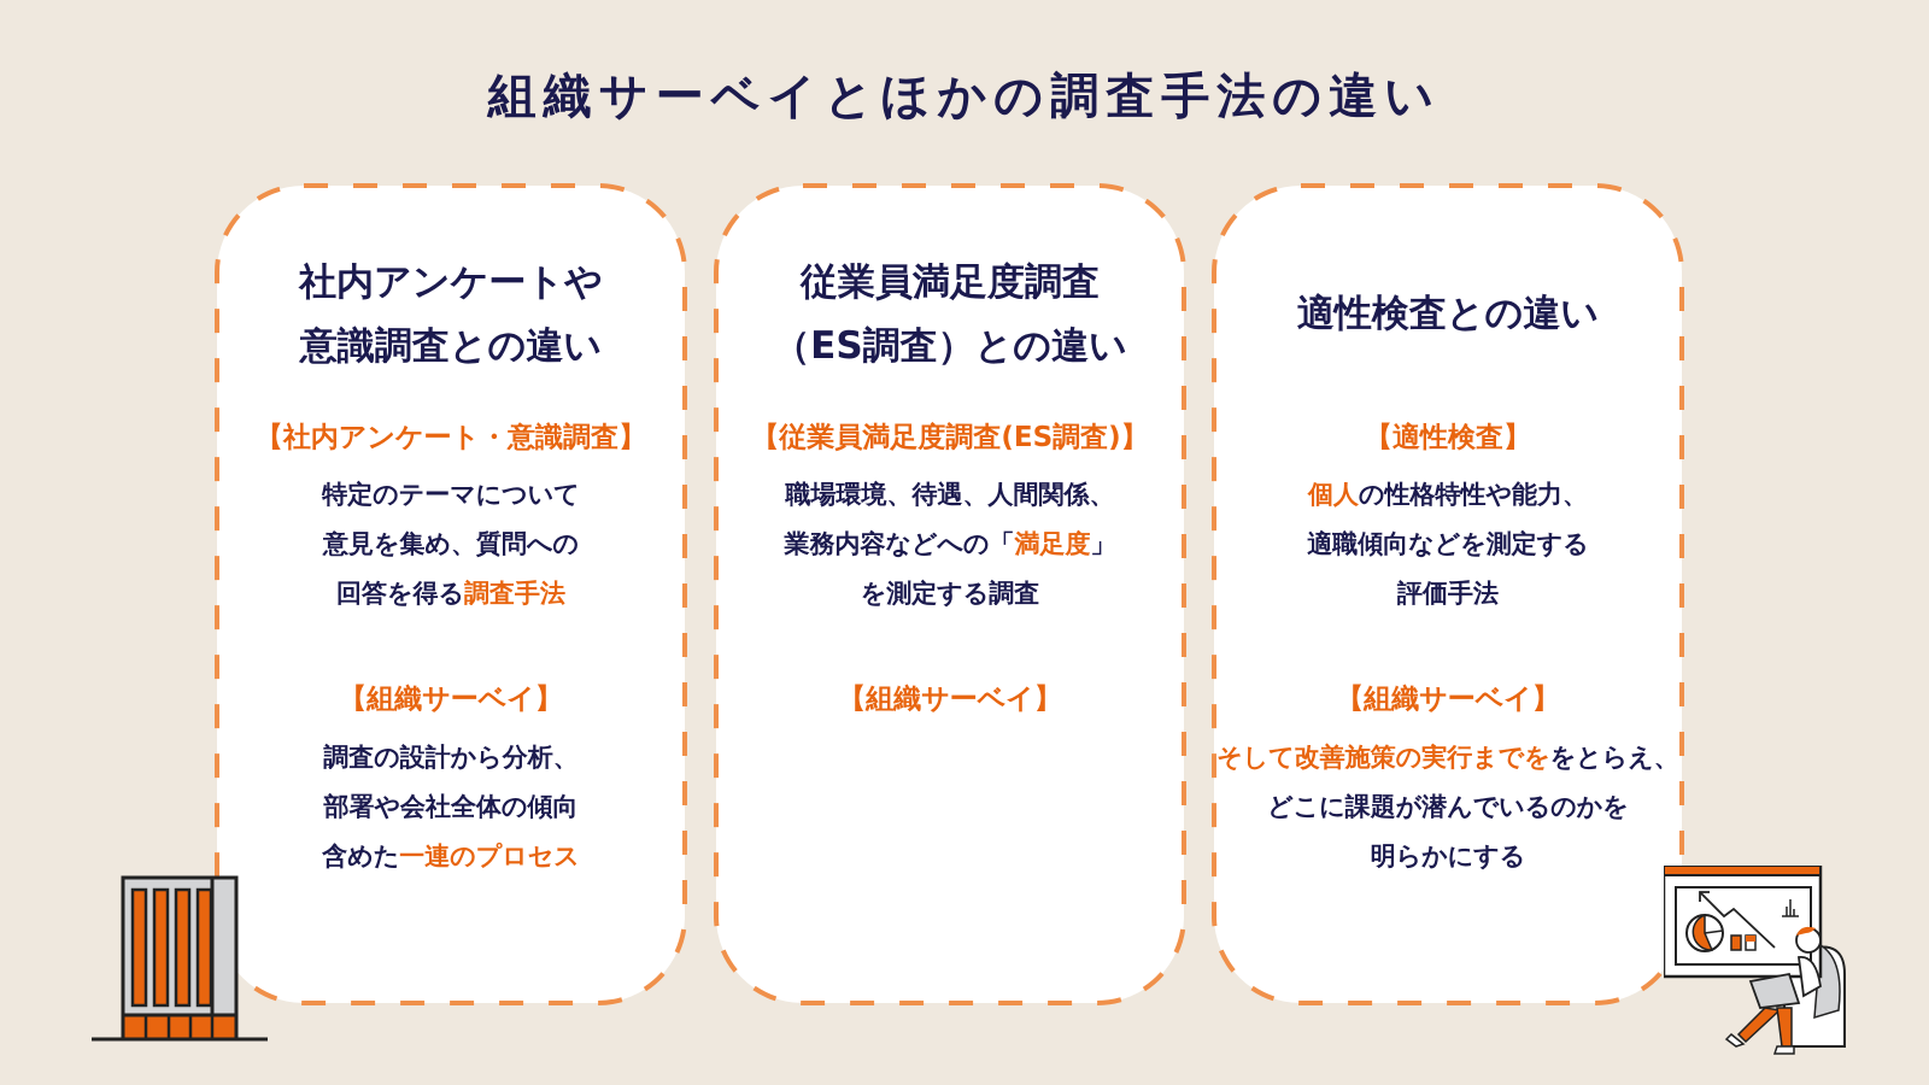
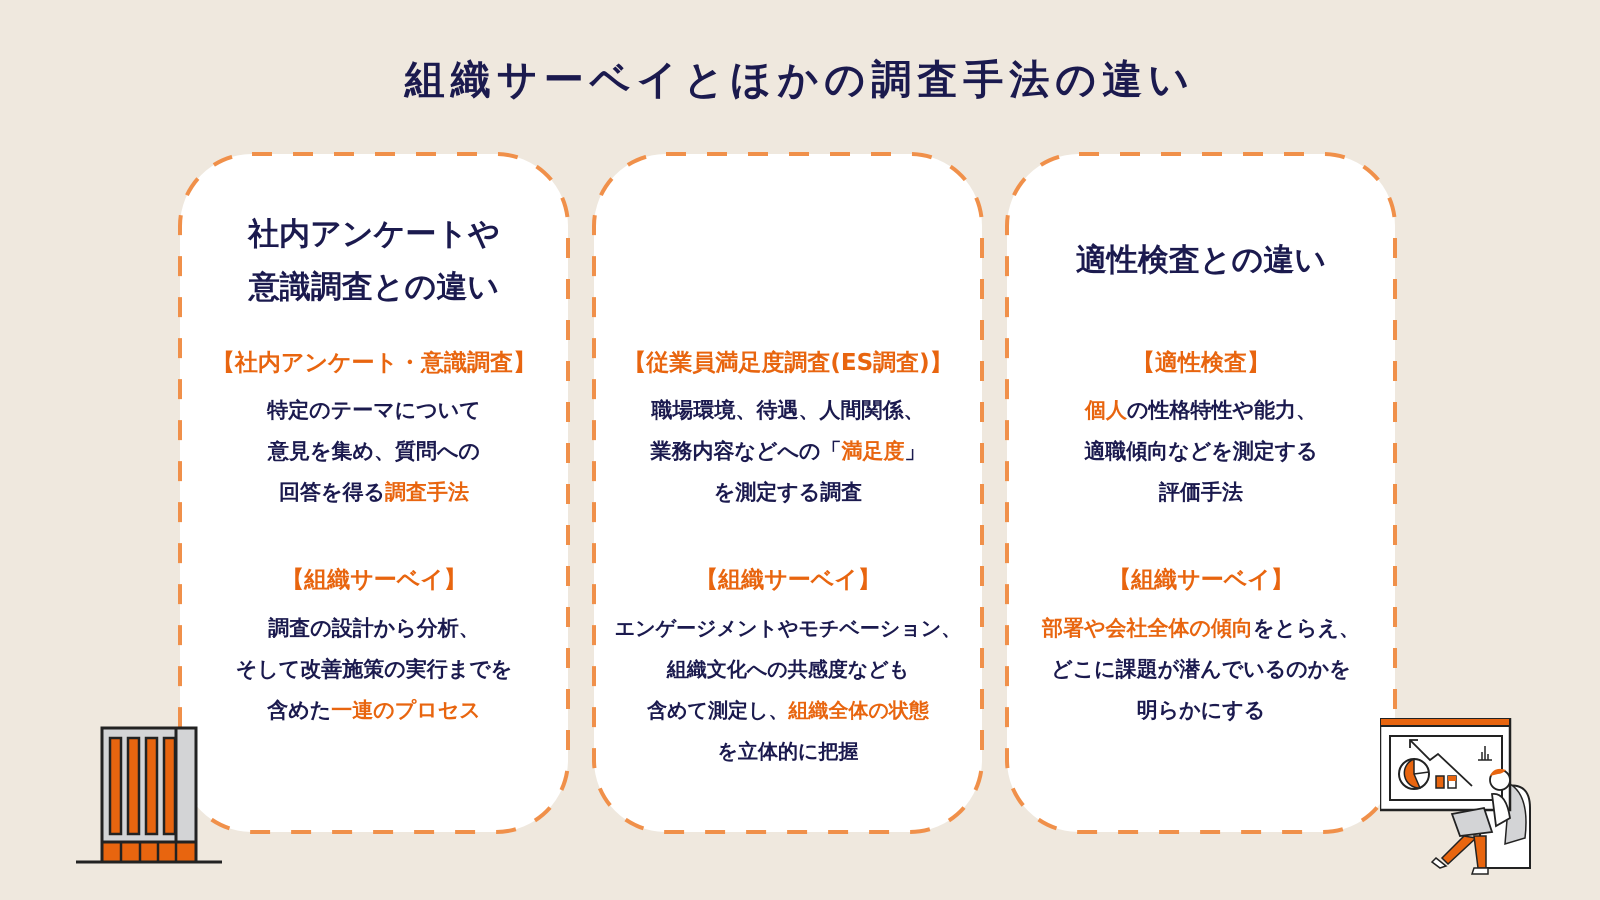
  組織サーベイとほかの調査手法の違い
  社内アンケートや
  意識調査との違い
  【社内アンケート・意識調査】
  特定のテーマについて
  意見を集め、質問への
  回答を得る調査手法
  【組織サーベイ】
  調査の設計から分析、
- 部署や会社全体の傾向
+ そして改善施策の実行までを
  含めた一連のプロセス
- 従業員満足度調査
- （ES調査）との違い
  【従業員満足度調査(ES調査)】
  職場環境、待遇、人間関係、
  業務内容などへの「満足度」
  を測定する調査
  【組織サーベイ】
+ エンゲージメントやモチベーション、
+ 組織文化への共感度なども
+ 含めて測定し、組織全体の状態
+ を立体的に把握
  適性検査との違い
  【適性検査】
  個人の性格特性や能力、
  適職傾向などを測定する
  評価手法
  【組織サーベイ】
- そして改善施策の実行までををとらえ、
+ 部署や会社全体の傾向をとらえ、
  どこに課題が潜んでいるのかを
  明らかにする
